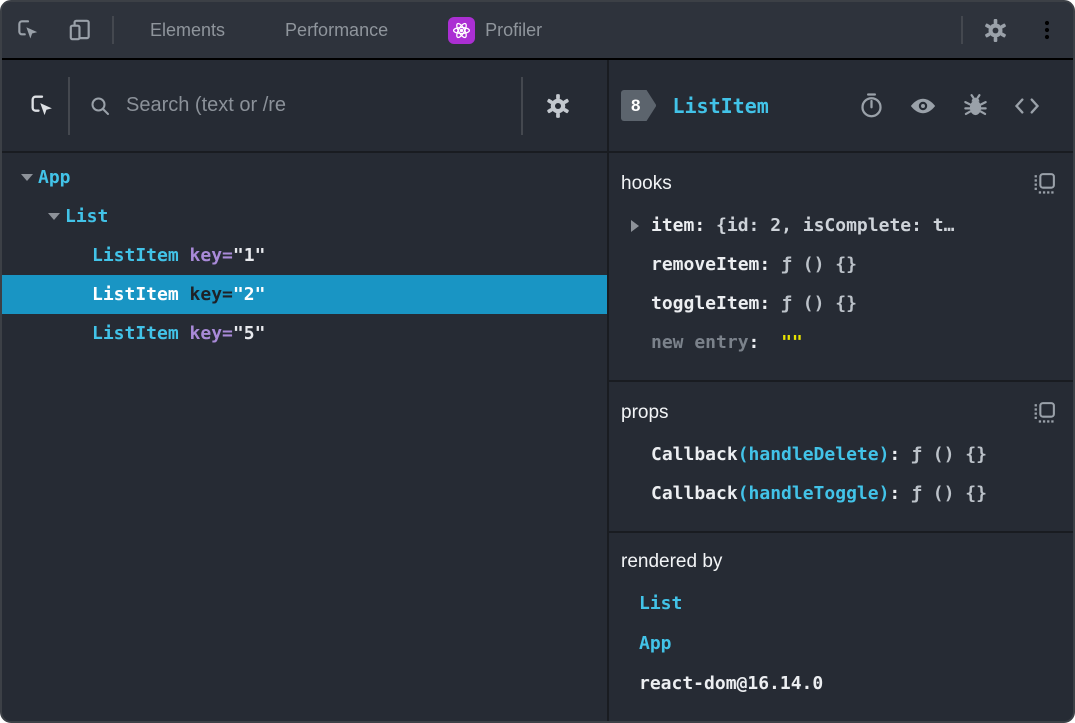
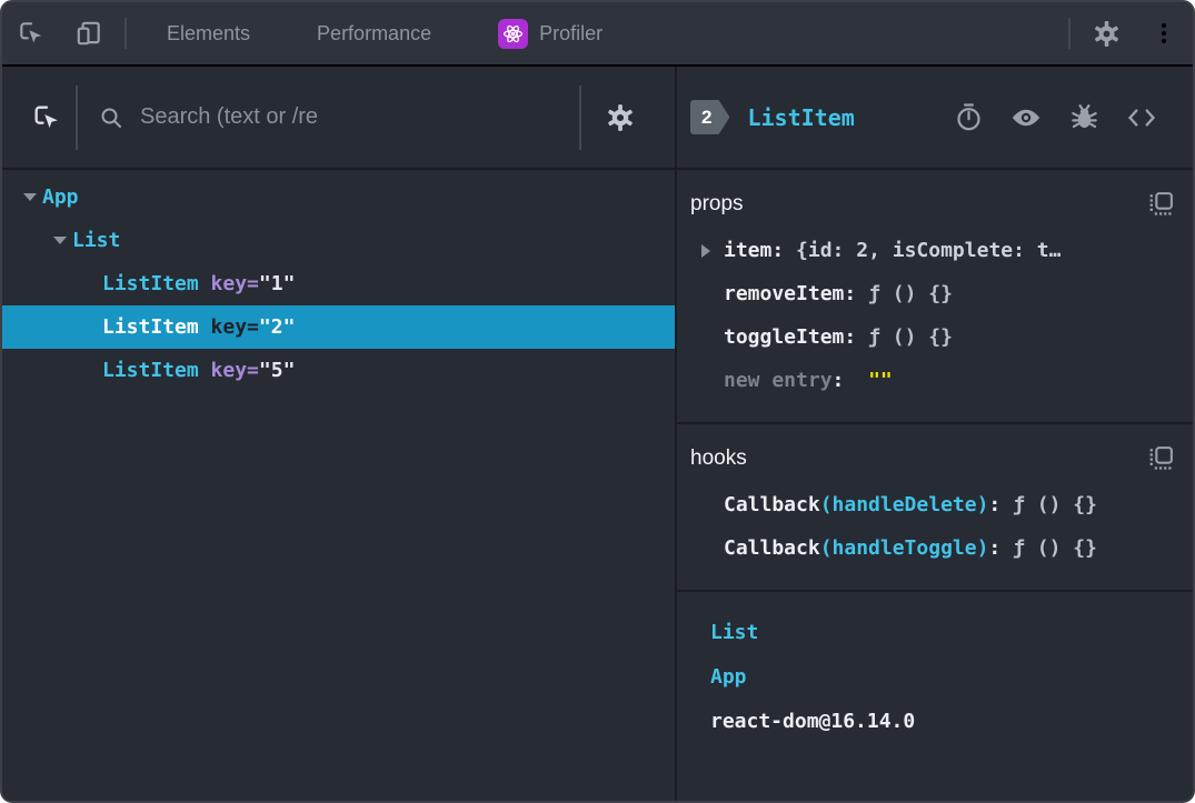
  Elements
  Performance
  Profiler
  Search (text or /re
  App
  List
  ListItem
  key=
  "1"
  ListItem
  key=
  "2"
  ListItem
  key=
  "5"
- 8
+ 2
  ListItem
- hooks
+ props
  item
  :
  {id: 2, isComplete: t…
  removeItem
  :
  ƒ () {}
  toggleItem
  :
  ƒ () {}
  new entry
  :
  ""
- props
+ hooks
  Callback
  (handleDelete)
  :
  ƒ () {}
  Callback
  (handleToggle)
  :
  ƒ () {}
- rendered by
  List
  App
  react-dom@16.14.0
